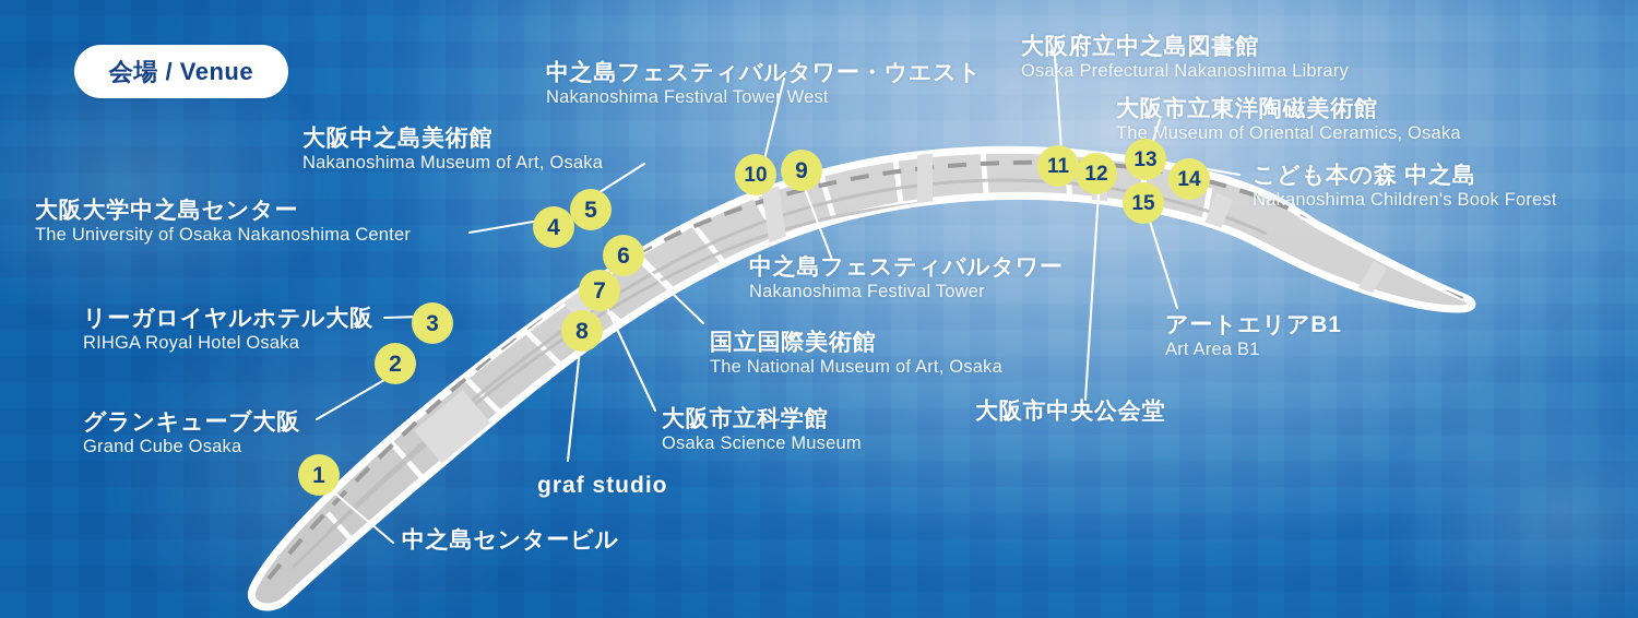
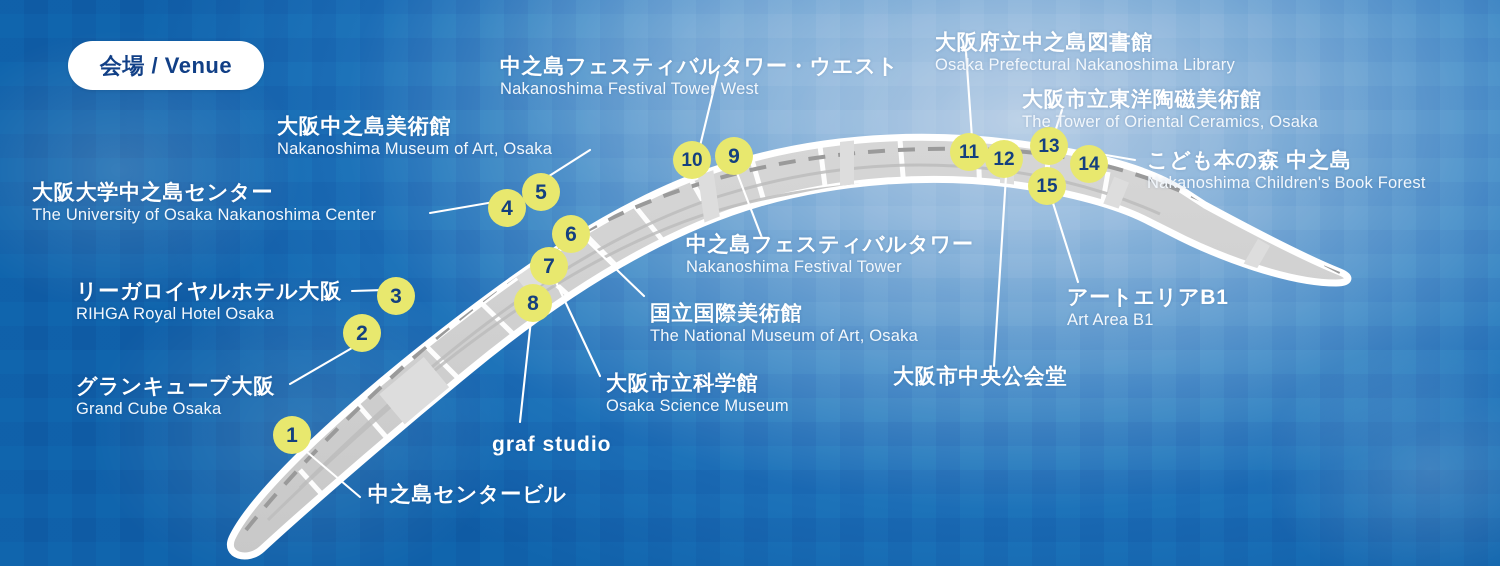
  会場 / Venue
  1
  2
  3
  4
  5
  6
  7
  8
  9
  10
  11
  12
  13
  14
  15
  中之島フェスティバルタワー・ウエスト
  Nakanoshima Festival Tower West
  大阪中之島美術館
  Nakanoshima Museum of Art, Osaka
  大阪大学中之島センター
  The University of Osaka Nakanoshima Center
  リーガロイヤルホテル大阪
  RIHGA Royal Hotel Osaka
  グランキューブ大阪
  Grand Cube Osaka
  graf studio
  中之島センタービル
  大阪市立科学館
  Osaka Science Museum
  国立国際美術館
  The National Museum of Art, Osaka
  中之島フェスティバルタワー
  Nakanoshima Festival Tower
  大阪府立中之島図書館
  Osaka Prefectural Nakanoshima Library
  大阪市立東洋陶磁美術館
- The Museum of Oriental Ceramics, Osaka
+ The Tower of Oriental Ceramics, Osaka
  こども本の森 中之島
  Nakanoshima Children's Book Forest
  アートエリアB1
  Art Area B1
  大阪市中央公会堂
